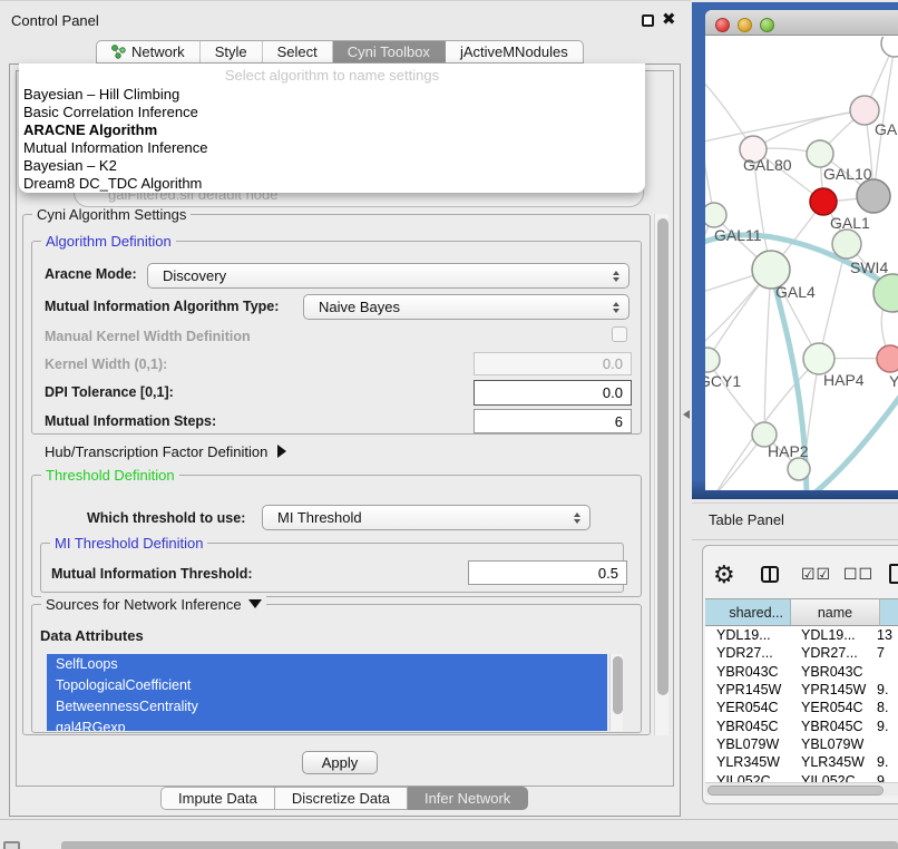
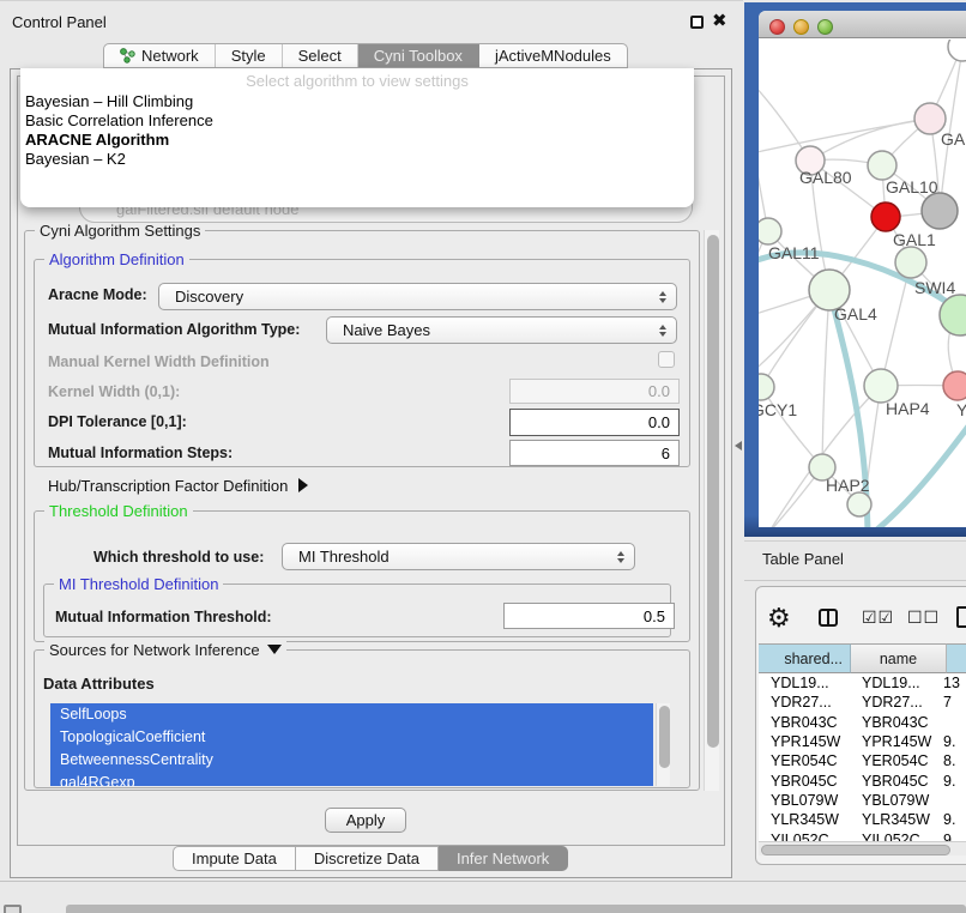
  Control Panel
  ✖
  Network
  Style
  Select
  Cyni Toolbox
  jActiveMNodules
  galFiltered.sif default node
- Select algorithm to name settings
+ Select algorithm to view settings
  Bayesian – Hill Climbing
  Basic Correlation Inference
  ARACNE Algorithm
- Mutual Information Inference
  Bayesian – K2
- Dream8 DC_TDC Algorithm
  Cyni Algorithm Settings
  Algorithm Definition
  Aracne Mode:
  Discovery
  Mutual Information Algorithm Type:
  Naive Bayes
  Manual Kernel Width Definition
  Kernel Width (0,1):
  0.0
  DPI Tolerance [0,1]:
  0.0
  Mutual Information Steps:
  6
  Hub/Transcription Factor Definition
  Threshold Definition
  Which threshold to use:
  MI Threshold
  MI Threshold Definition
  Mutual Information Threshold:
  0.5
  Sources for Network Inference
  Data Attributes
  SelfLoops
  TopologicalCoefficient
  BetweennessCentrality
  gal4RGexp
  Apply
  Impute Data
  Discretize Data
  Infer Network
  GAL80
  GAL10
  GAL1
  GAL11
  GAL4
  SWI4
  GCY1
  HAP4
  Y
  HAP2
  Table Panel
  ⚙
  ☑☑
  ☐☐
  shared...
  name
  YDL19...
  YDL19...
  13
  YDR27...
  YDR27...
  7
  YBR043C
  YBR043C
  YPR145W
  YPR145W
  9.
  YER054C
  YER054C
  8.
  YBR045C
  YBR045C
  9.
  YBL079W
  YBL079W
  YLR345W
  YLR345W
  9.
  YIL052C
  YIL052C
  9
